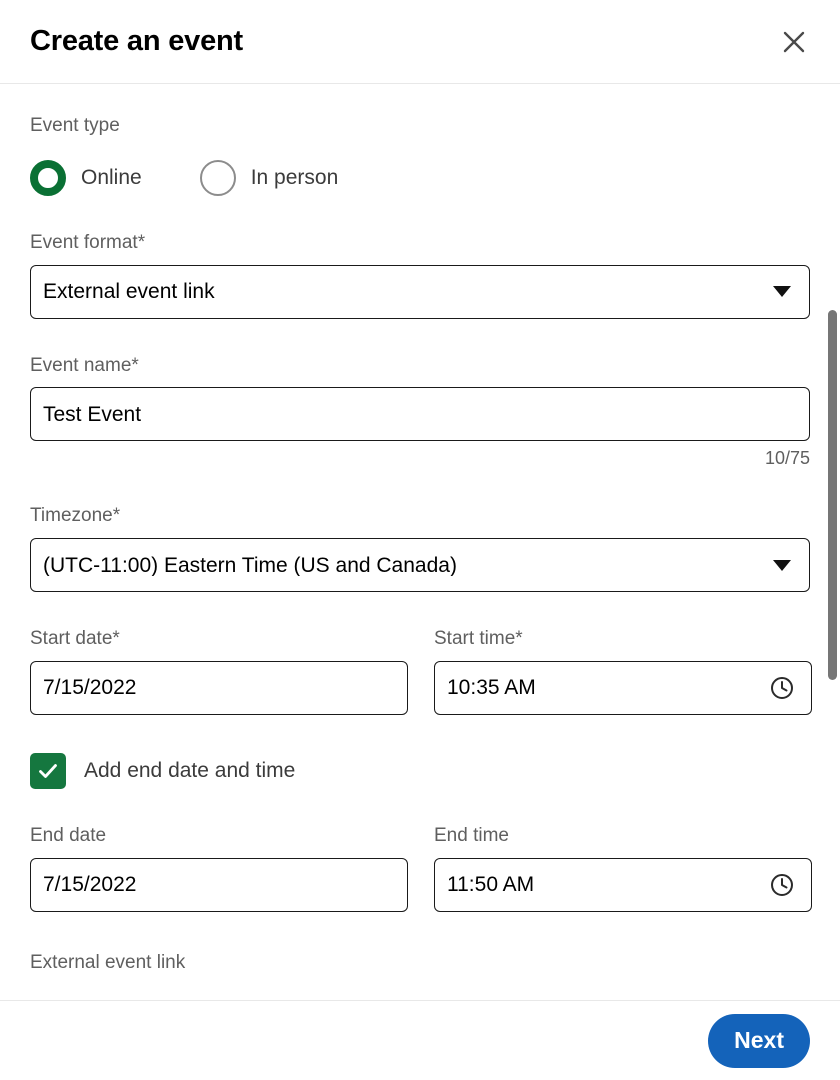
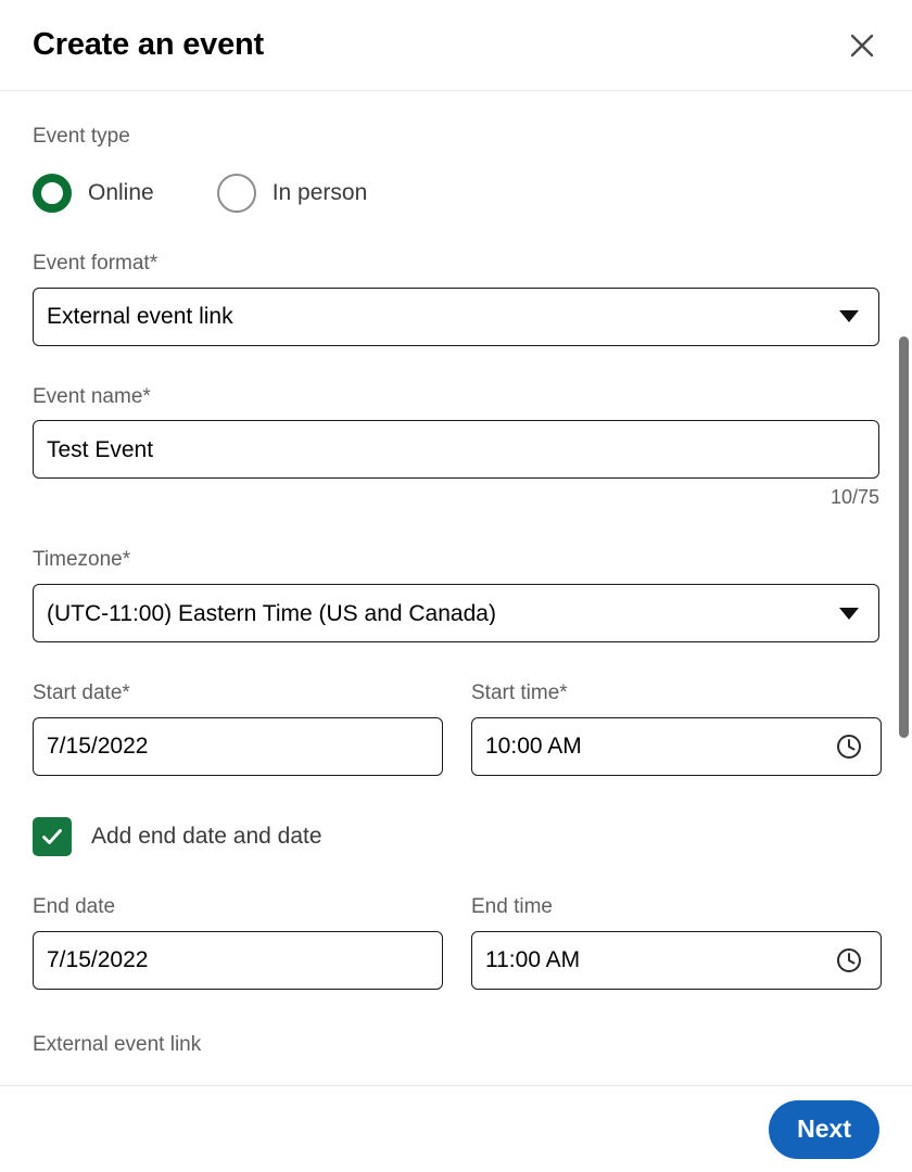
  Create an event
  Event type
  Online
  In person
  Event format*
  External event link
  Event name*
  Test Event
  10/75
  Timezone*
  (UTC-11:00) Eastern Time (US and Canada)
  Start date*
  7/15/2022
  Start time*
- 10:35 AM
+ 10:00 AM
- Add end date and time
+ Add end date and date
  End date
  7/15/2022
  End time
- 11:50 AM
+ 11:00 AM
  External event link
  Next
